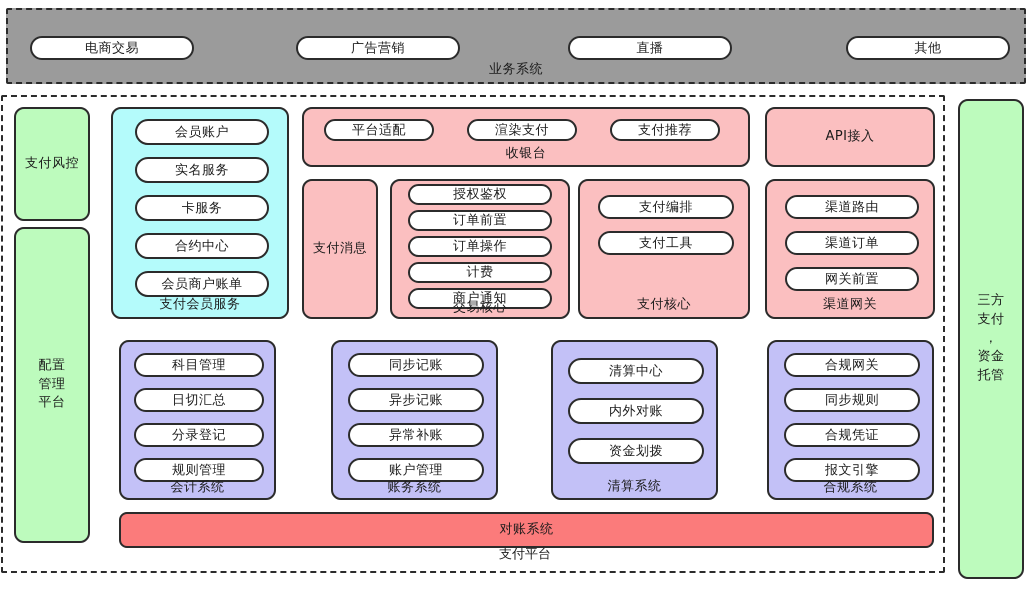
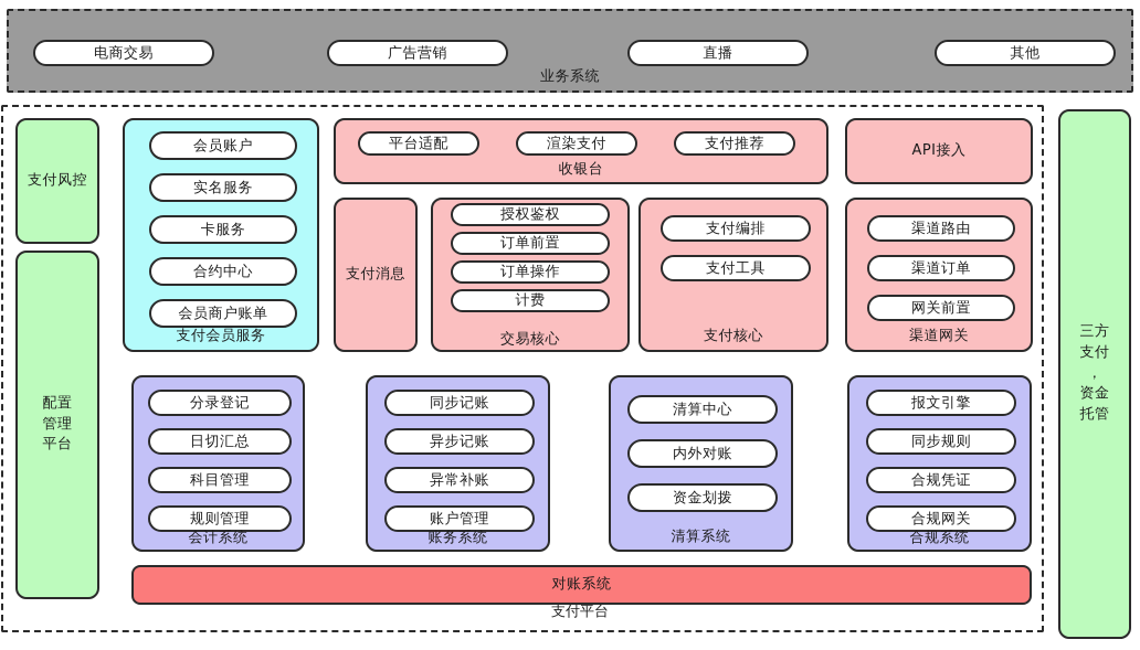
  电商交易
  广告营销
  直播
  其他
  业务系统
  支付平台
  支付风控
  配置
  管理
  平台
  会员账户
  实名服务
  卡服务
  合约中心
  会员商户账单
  支付会员服务
  平台适配
  渲染支付
  支付推荐
  收银台
  API接入
  支付消息
  授权鉴权
  订单前置
  订单操作
  计费
- 商户通知
  交易核心
  支付编排
  支付工具
  支付核心
  渠道路由
  渠道订单
  网关前置
  渠道网关
- 科目管理
+ 分录登记
  日切汇总
- 分录登记
+ 科目管理
  规则管理
  会计系统
  同步记账
  异步记账
  异常补账
  账户管理
  账务系统
  清算中心
  内外对账
  资金划拨
  清算系统
- 合规网关
+ 报文引擎
  同步规则
  合规凭证
- 报文引擎
+ 合规网关
  合规系统
  对账系统
  三方
  支付
  ，
  资金
  托管
